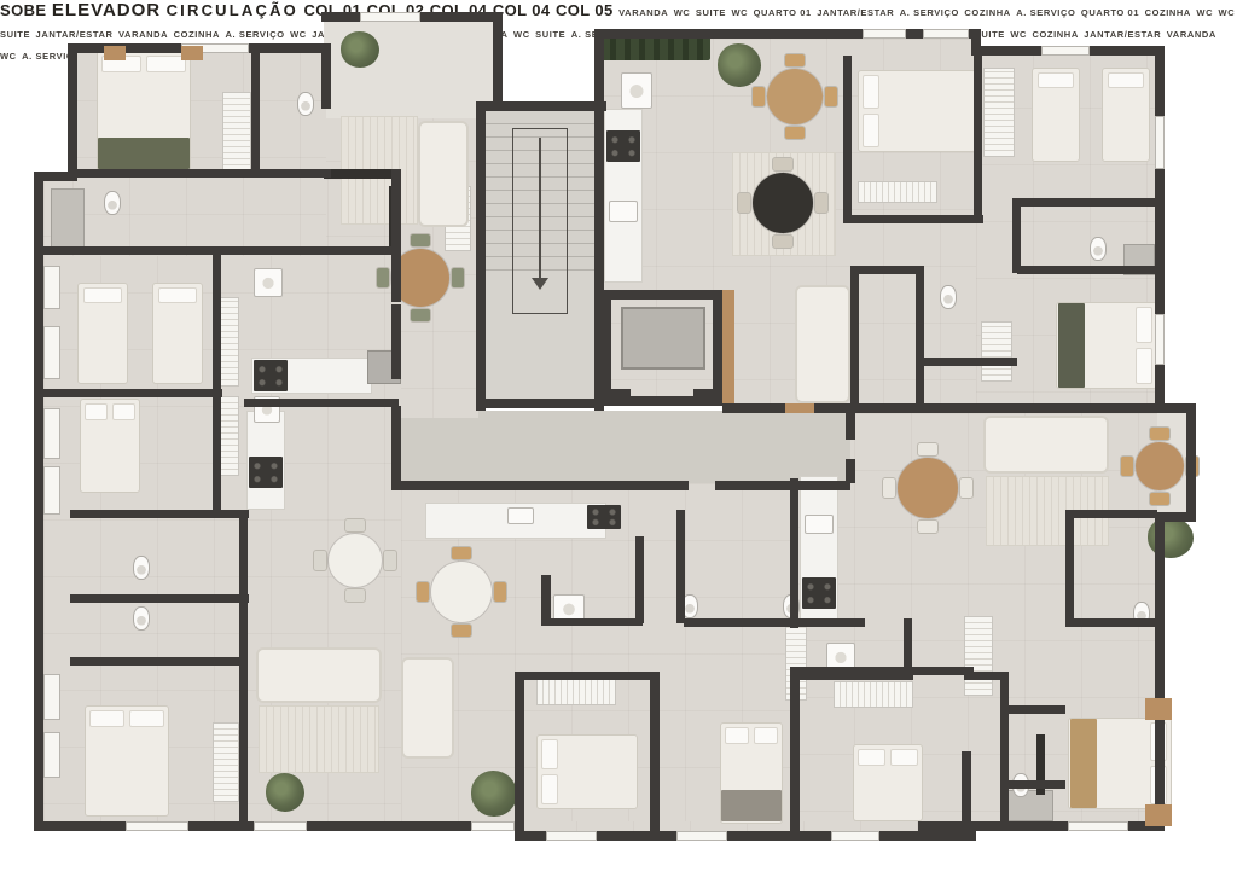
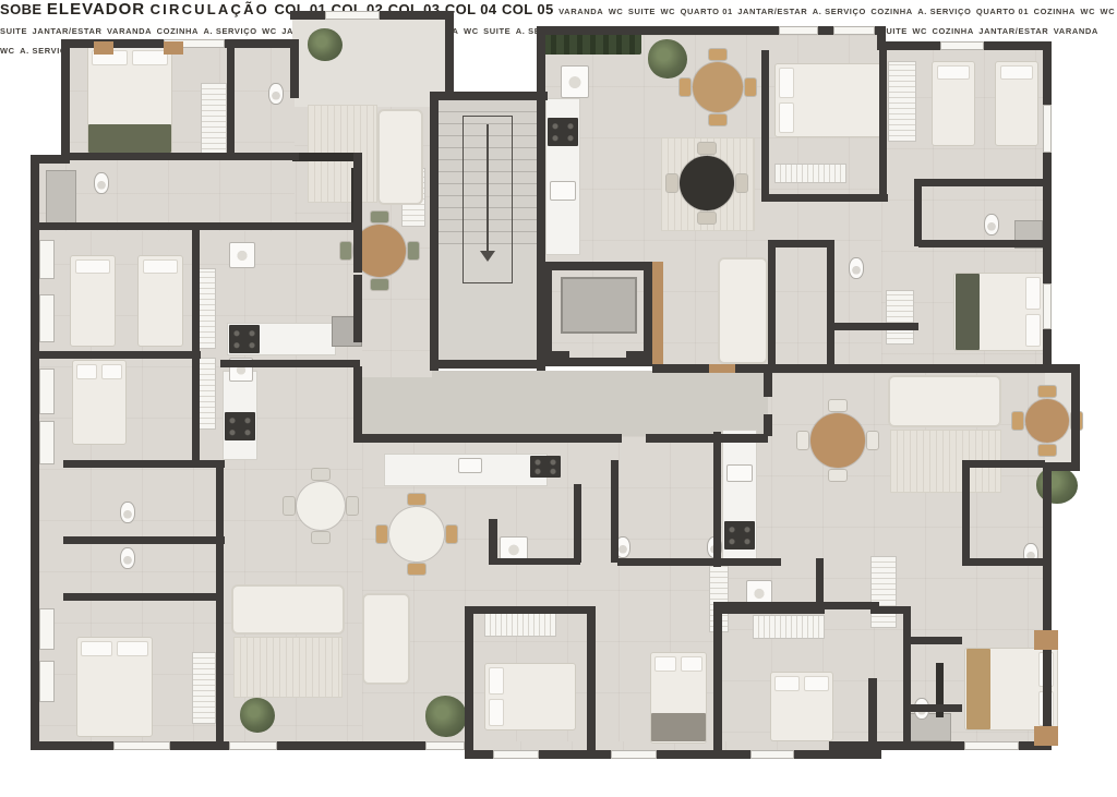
- SOBE ELEVADOR CIRCULAÇÃO COL 01 COL 02 COL 04 COL 04 COL 05 VARANDA WC SUITE WC QUARTO 01 JANTAR/ESTAR A. SERVIÇO COZINHA A. SERVIÇO QUARTO 01 COZINHA WC WC SUITE JANTAR/ESTAR VARANDA COZINHA A. SERVIÇO WC JA A WC SUITE A. S UITE WC COZINHA JANTAR/ESTAR VARANDA WC A. SERVI
+ SOBE ELEVADOR CIRCULAÇÃO COL 01 COL 02 COL 03 COL 04 COL 05 VARANDA WC SUITE WC QUARTO 01 JANTAR/ESTAR A. SERVIÇO COZINHA A. SERVIÇO QUARTO 01 COZINHA WC WC SUITE JANTAR/ESTAR VARANDA COZINHA A. SERVIÇO WC JA A WC SUITE A. S UITE WC COZINHA JANTAR/ESTAR VARANDA WC A. SERVI
